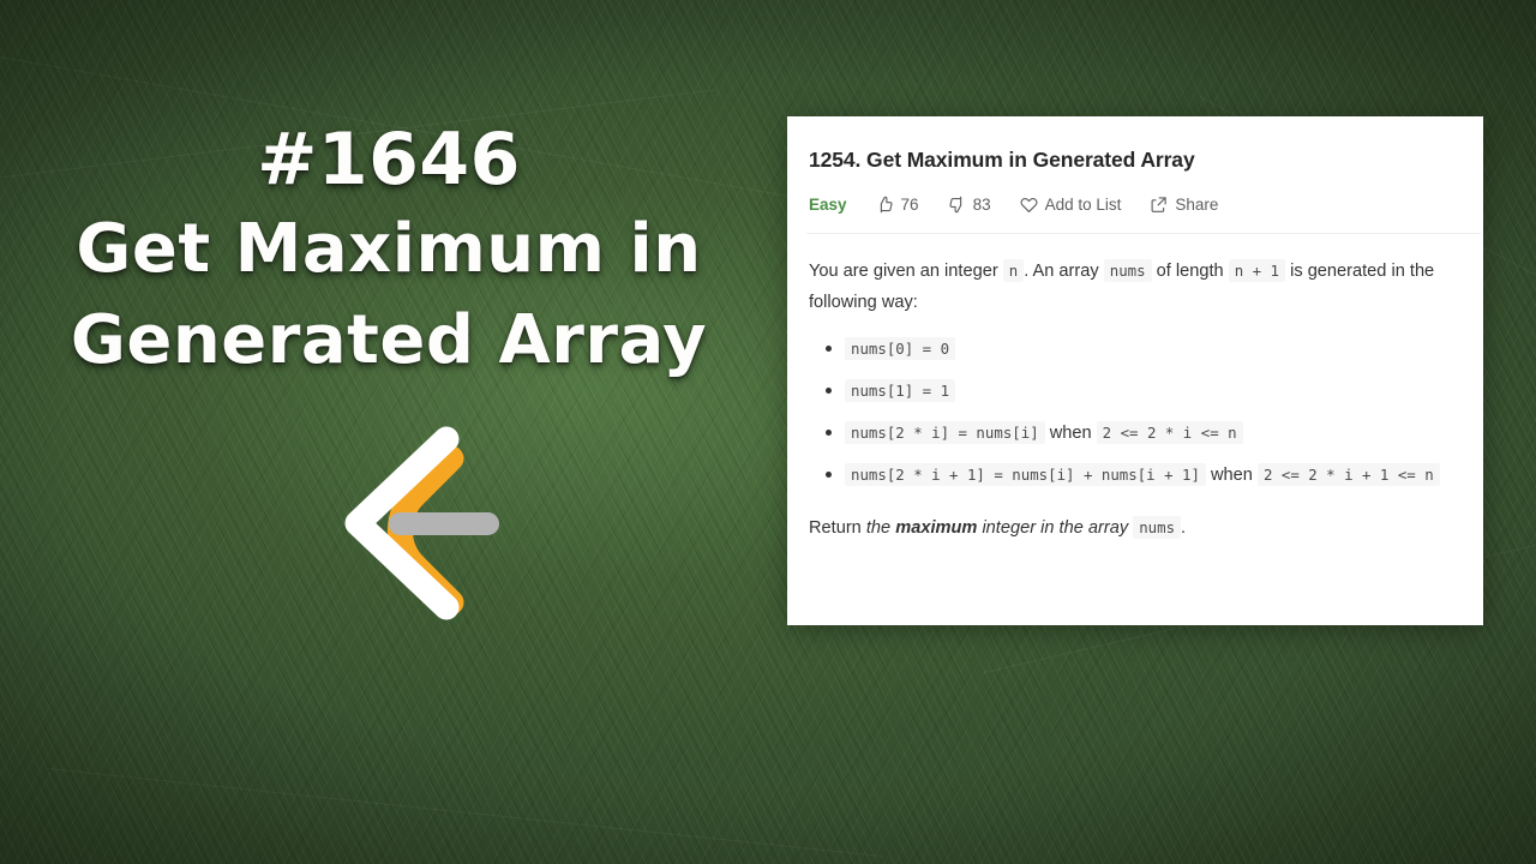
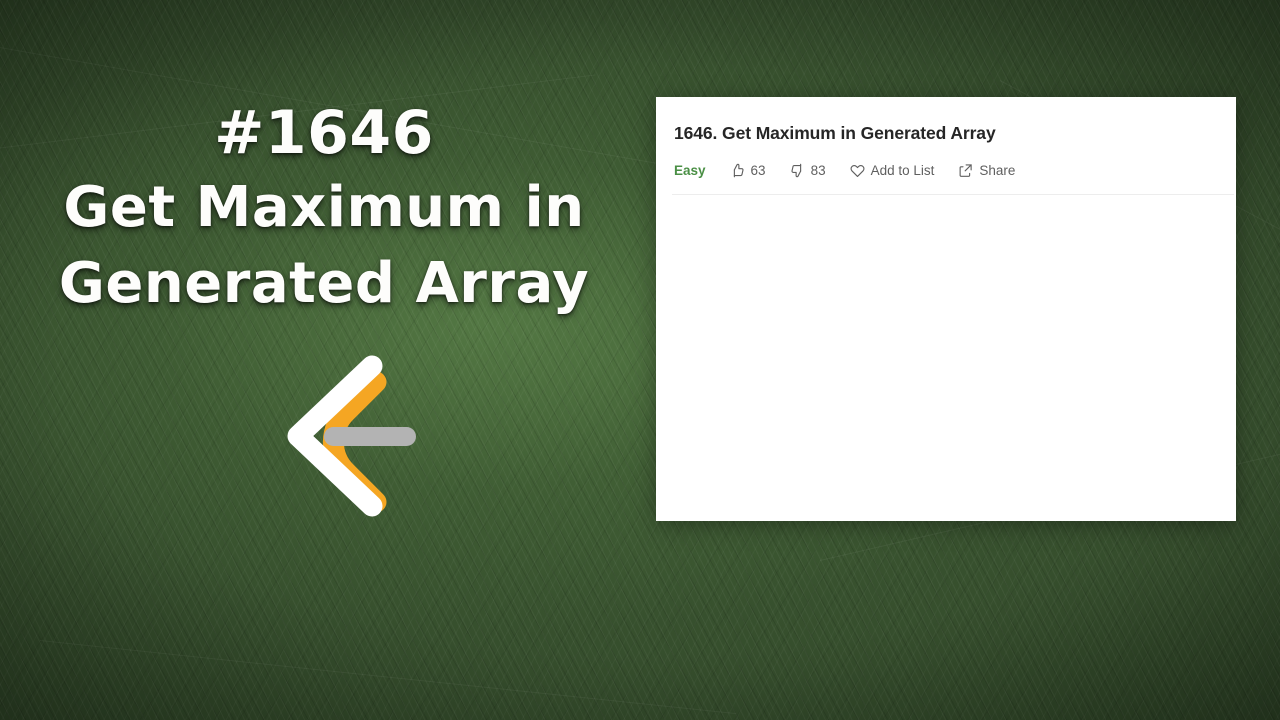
  #1646
  Get Maximum in
  Generated Array
- 1254. Get Maximum in Generated Array
+ 1646. Get Maximum in Generated Array
  Easy
- 76
+ 63
  83
  Add to List
  Share
- You are given an integer n . An array nums of length n + 1 is generated in the following way:
- nums[0] = 0
- nums[1] = 1
- nums[2 * i] = nums[i] when 2 <= 2 * i <= n
- nums[2 * i + 1] = nums[i] + nums[i + 1] when 2 <= 2 * i + 1 <= n
- Return the maximum integer in the array nums .
